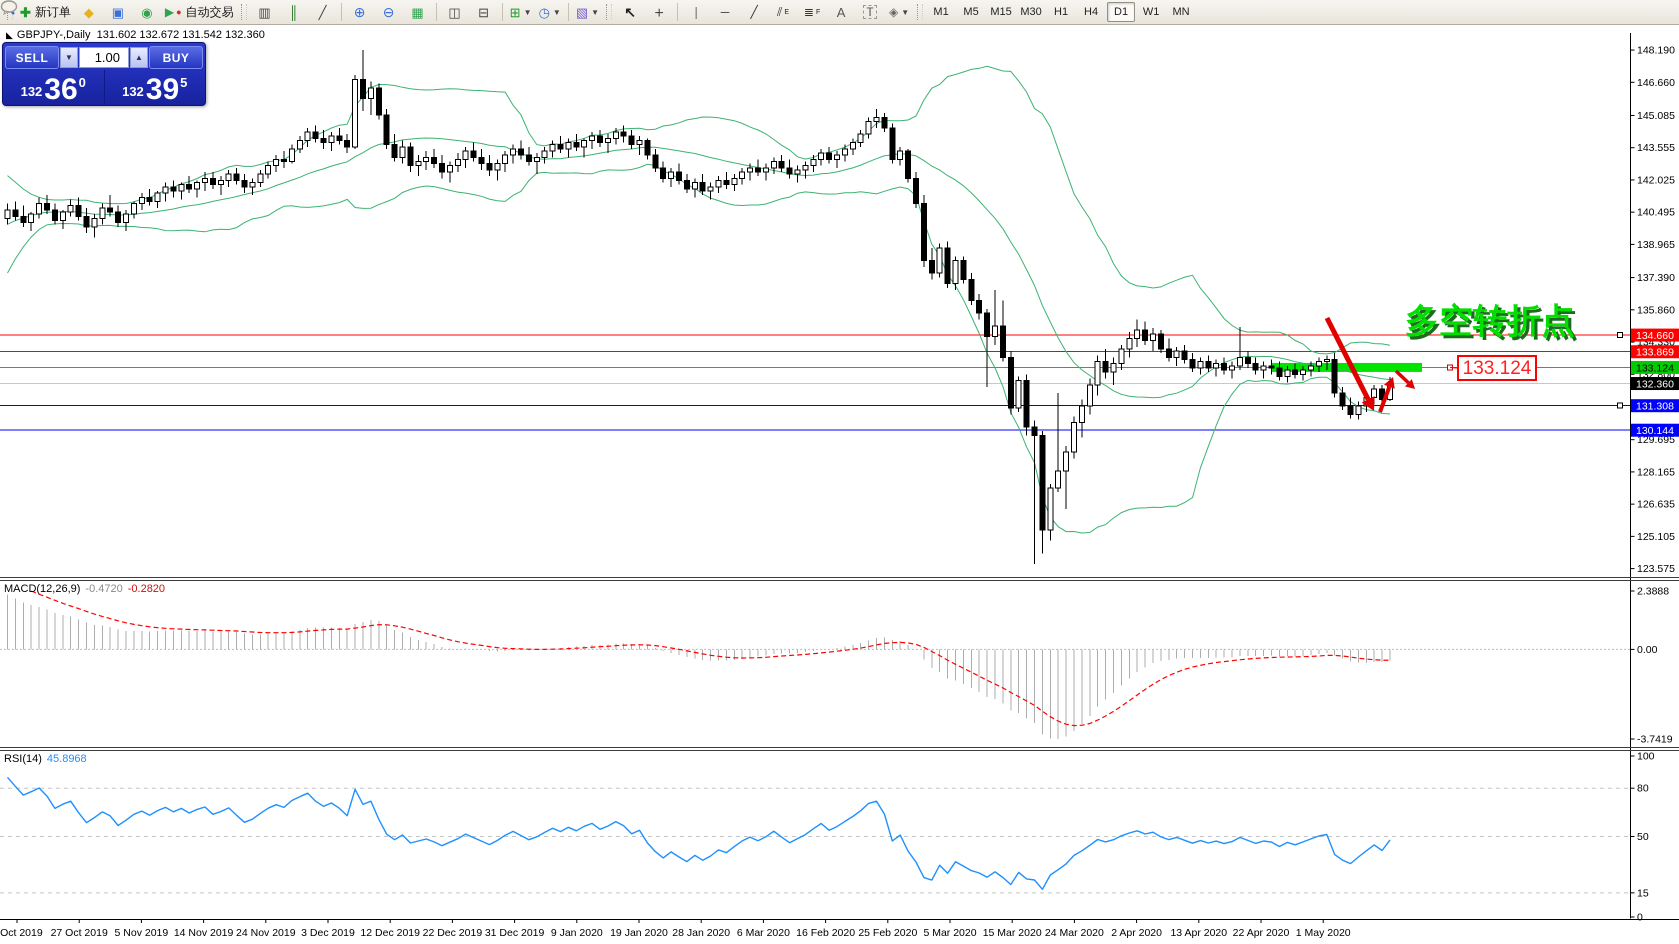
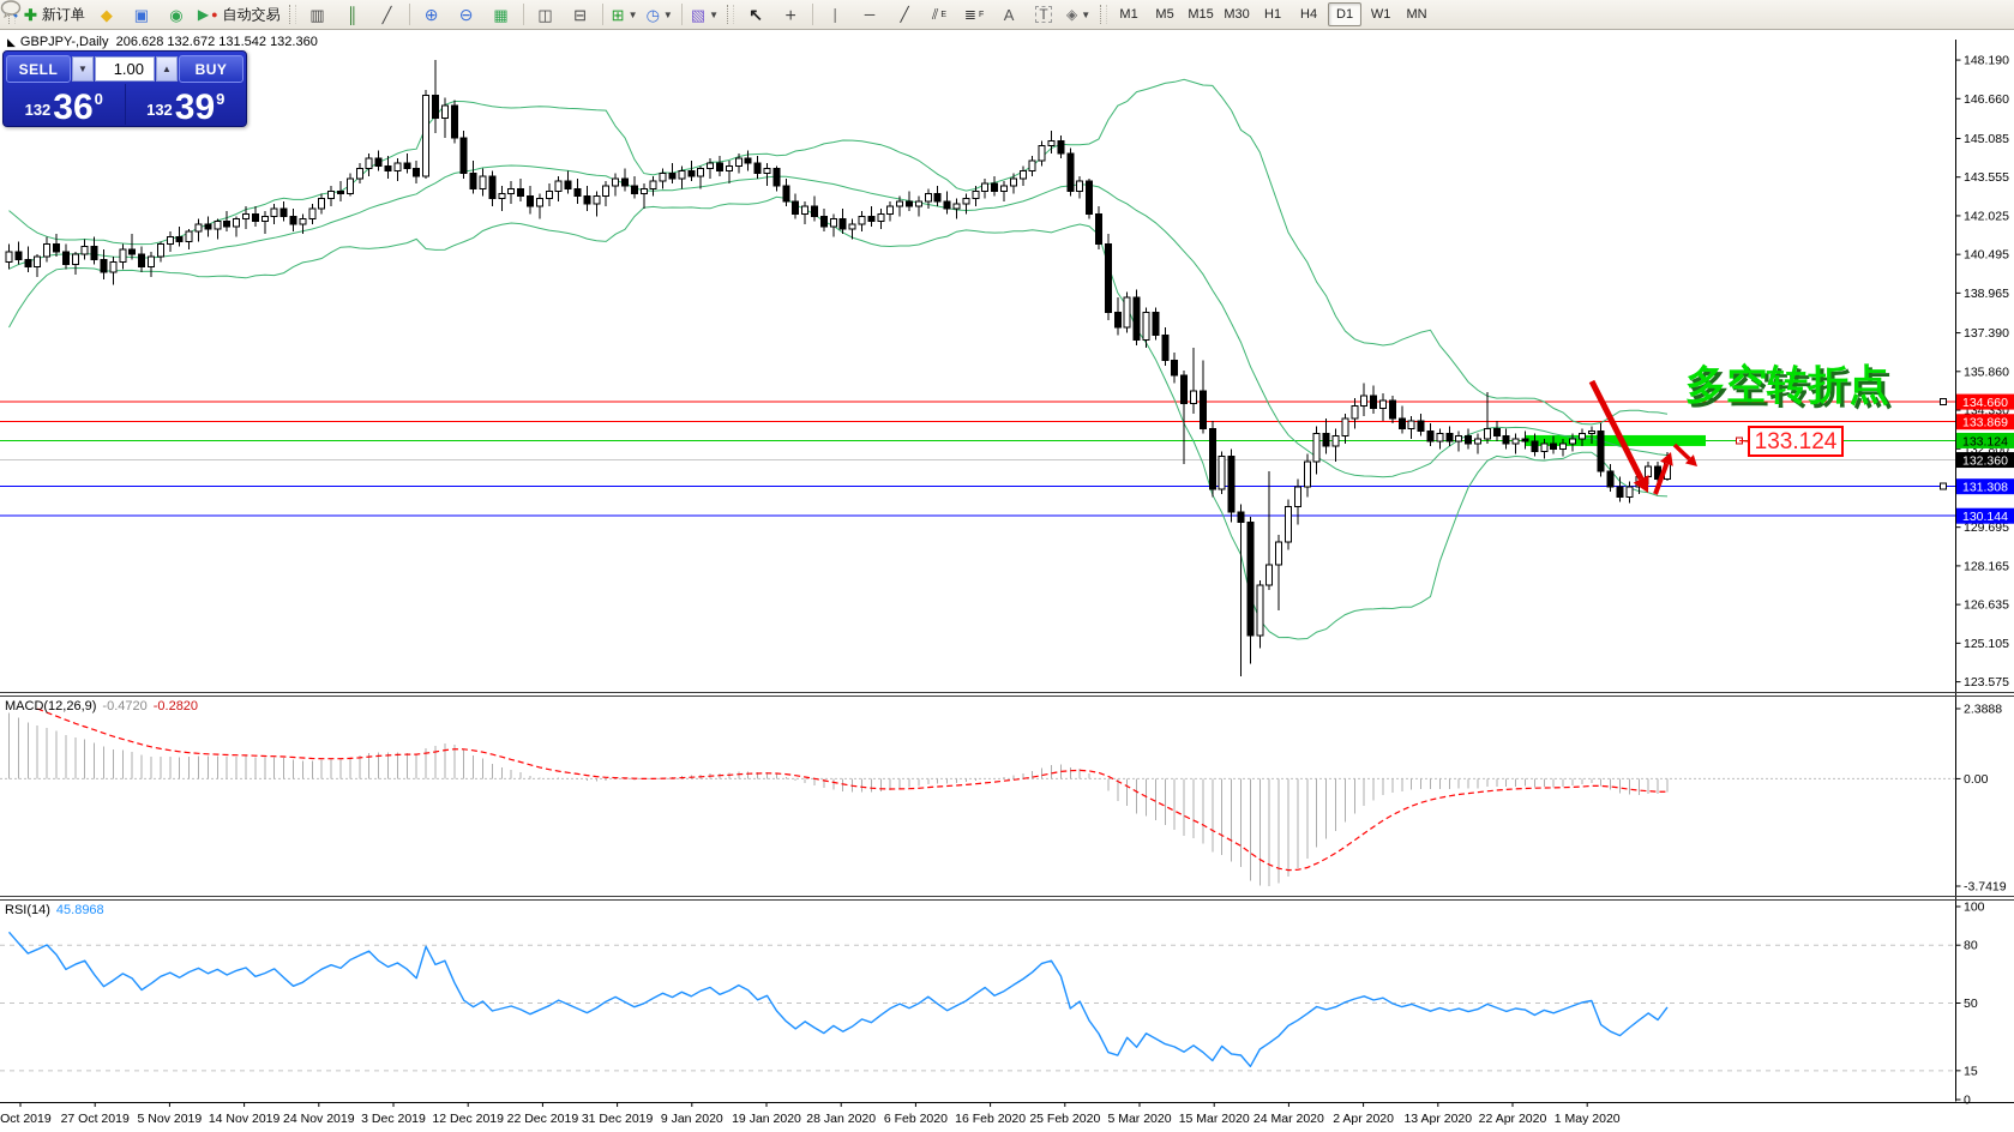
  ✚
  新订单
  ◆
  ▣
  ◉
  ▶
  ●
  自动交易
  ▥
  ║
  ╱
  ⊕
  ⊖
  ▦
  ◫
  ⊟
  ⊞
  ▼
  ◷
  ▼
  ▧
  ▼
  ↖
  ＋
  ｜
  ─
  ╱
  ⫽
  ≣
  A
  T
  ◈
  ▼
  M1
  M5
  M15
  M30
  H1
  H4
  D1
  W1
  MN
- ◣ GBPJPY-,Daily 131.602 132.672 131.542 132.360
+ ◣ GBPJPY-,Daily 206.628 132.672 131.542 132.360
  SELL
  ▼
  1.00
  ▲
  BUY
  132
  36
  0
  132
  39
- 5
+ 9
  148.190
  146.660
  145.085
  143.555
  142.025
  140.495
  138.965
  137.390
  135.860
  134.330
  132.800
  129.695
  128.165
  126.635
  125.105
  123.575
  134.660
  133.869
  133.124
  132.360
  131.308
  130.144
  2.3888
  0.00
  -3.7419
  100
  80
  50
  15
  0
  Oct 2019
  27 Oct 2019
  5 Nov 2019
  14 Nov 2019
  24 Nov 2019
  3 Dec 2019
  12 Dec 2019
  22 Dec 2019
  31 Dec 2019
  9 Jan 2020
  19 Jan 2020
  28 Jan 2020
- 6 Mar 2020
+ 6 Feb 2020
  16 Feb 2020
  25 Feb 2020
  5 Mar 2020
  15 Mar 2020
  24 Mar 2020
  2 Apr 2020
  13 Apr 2020
  22 Apr 2020
  1 May 2020
  多空转折点
  133.124
  MACD(12,26,9) -0.4720 -0.2820
  RSI(14) 45.8968
